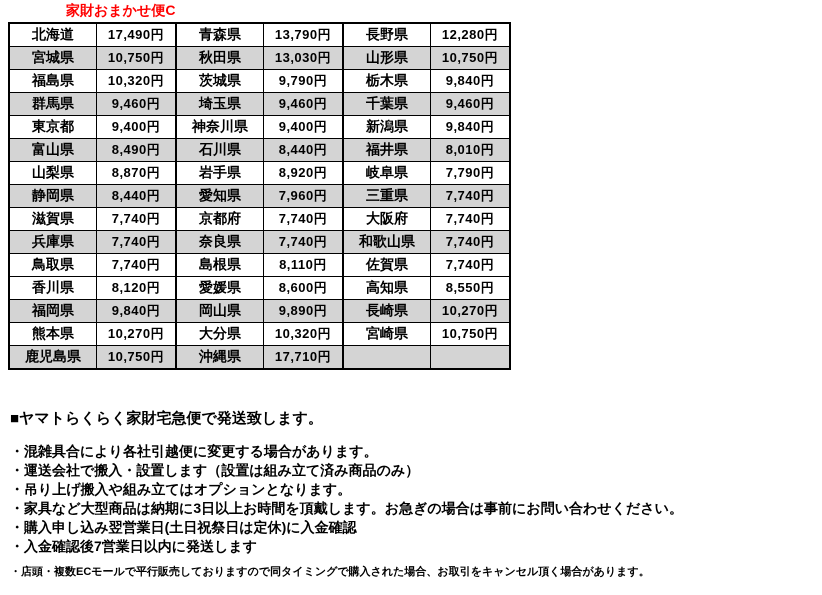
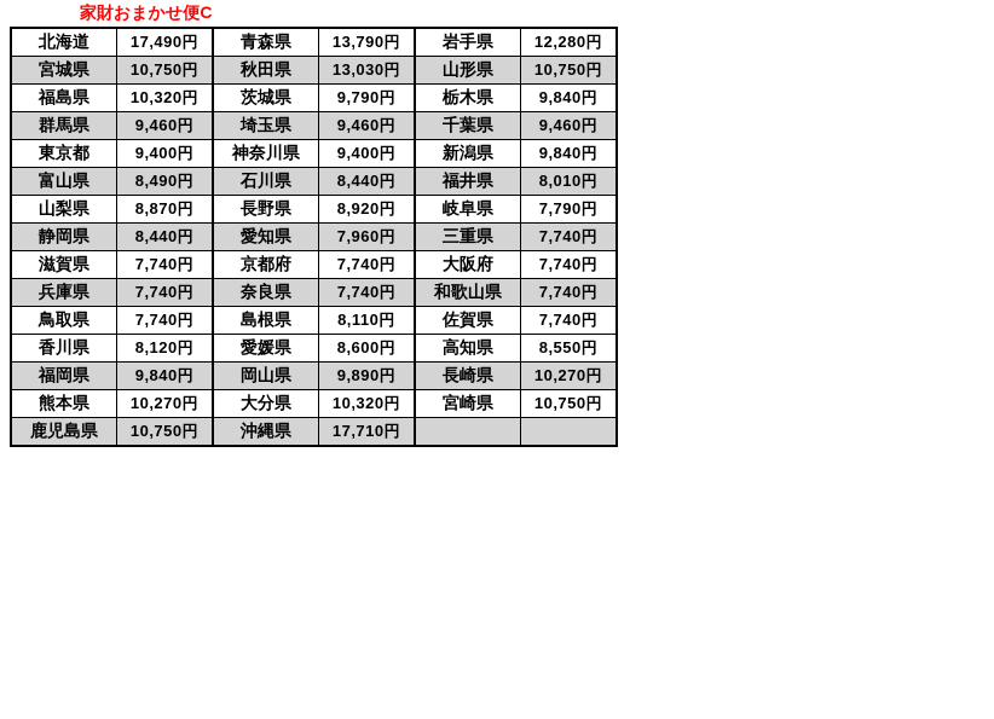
  家財おまかせ便C
- 北海道	17,490円	青森県	13,790円	長野県	12,280円
+ 北海道	17,490円	青森県	13,790円	岩手県	12,280円
  宮城県	10,750円	秋田県	13,030円	山形県	10,750円
  福島県	10,320円	茨城県	9,790円	栃木県	9,840円
  群馬県	9,460円	埼玉県	9,460円	千葉県	9,460円
  東京都	9,400円	神奈川県	9,400円	新潟県	9,840円
  富山県	8,490円	石川県	8,440円	福井県	8,010円
- 山梨県	8,870円	岩手県	8,920円	岐阜県	7,790円
+ 山梨県	8,870円	長野県	8,920円	岐阜県	7,790円
  静岡県	8,440円	愛知県	7,960円	三重県	7,740円
  滋賀県	7,740円	京都府	7,740円	大阪府	7,740円
  兵庫県	7,740円	奈良県	7,740円	和歌山県	7,740円
  鳥取県	7,740円	島根県	8,110円	佐賀県	7,740円
  香川県	8,120円	愛媛県	8,600円	高知県	8,550円
  福岡県	9,840円	岡山県	9,890円	長崎県	10,270円
  熊本県	10,270円	大分県	10,320円	宮崎県	10,750円
  鹿児島県	10,750円	沖縄県	17,710円
- ■ヤマトらくらく家財宅急便で発送致します。
- ・混雑具合により各社引越便に変更する場合があります。
- ・運送会社で搬入・設置します（設置は組み立て済み商品のみ）
- ・吊り上げ搬入や組み立てはオプションとなります。
- ・家具など大型商品は納期に3日以上お時間を頂戴します。お急ぎの場合は事前にお問い合わせください。
- ・購入申し込み翌営業日(土日祝祭日は定休)に入金確認
- ・入金確認後7営業日以内に発送します
- ・店頭・複数ECモールで平行販売しておりますので同タイミングで購入された場合、お取引をキャンセル頂く場合があります。
